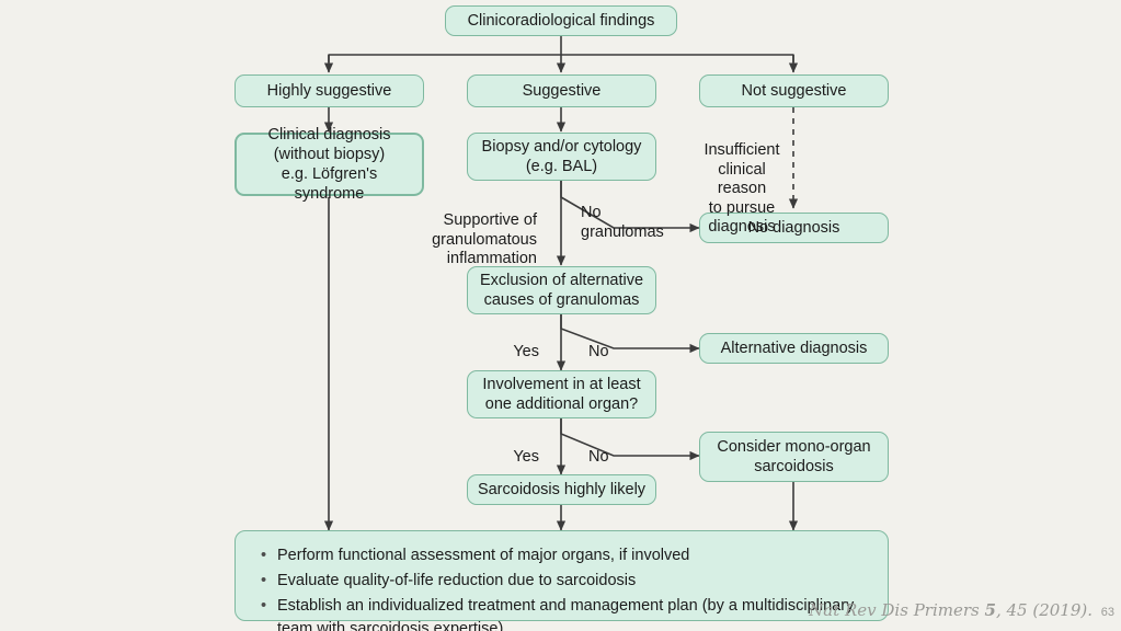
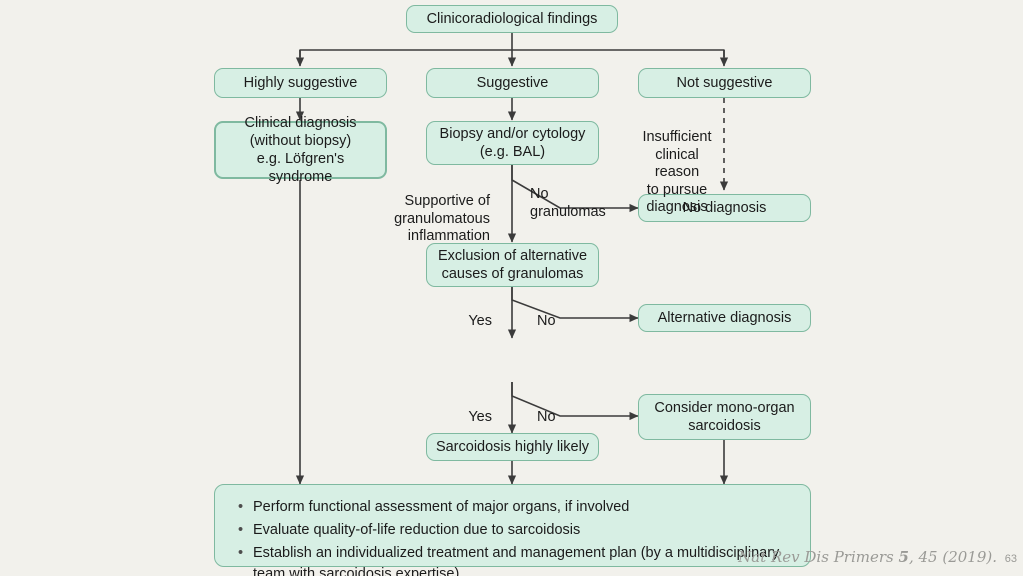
  Clinicoradiological findings
  Highly suggestive
  Suggestive
  Not suggestive
  Clinical diagnosis
  (without biopsy)
  e.g. Löfgren's syndrome
  Biopsy and/or cytology
  (e.g. BAL)
  No diagnosis
  Exclusion of alternative
  causes of granulomas
  Alternative diagnosis
- Involvement in at least
- one additional organ?
  Consider mono-organ
  sarcoidosis
  Sarcoidosis highly likely
  Insufficient
  clinical reason
  to pursue
  diagnosis
  Supportive of
  granulomatous
  inflammation
  No
  granulomas
  Yes
  No
  Yes
  No
  Perform functional assessment of major organs, if involved
  Evaluate quality-of-life reduction due to sarcoidosis
  Establish an individualized treatment and management plan (by a multidisciplinary team with sarcoidosis expertise)
  Nat Rev Dis Primers 5, 45 (2019).
  63
